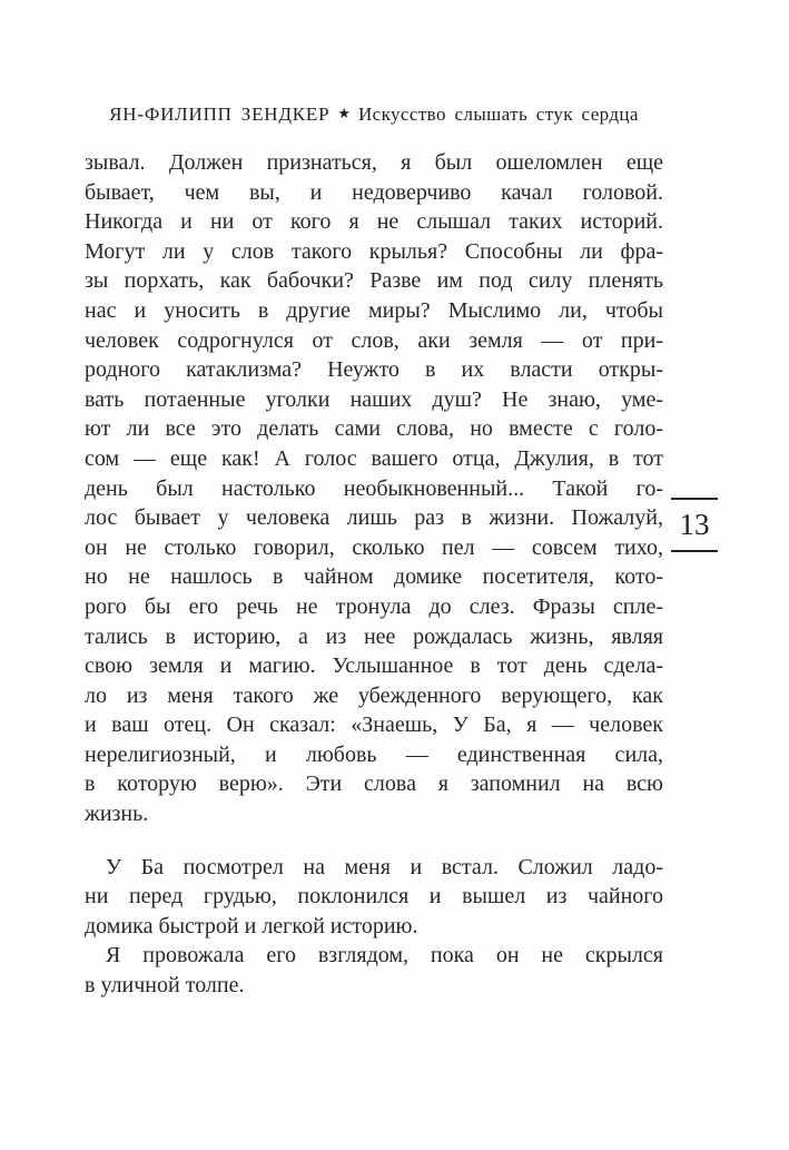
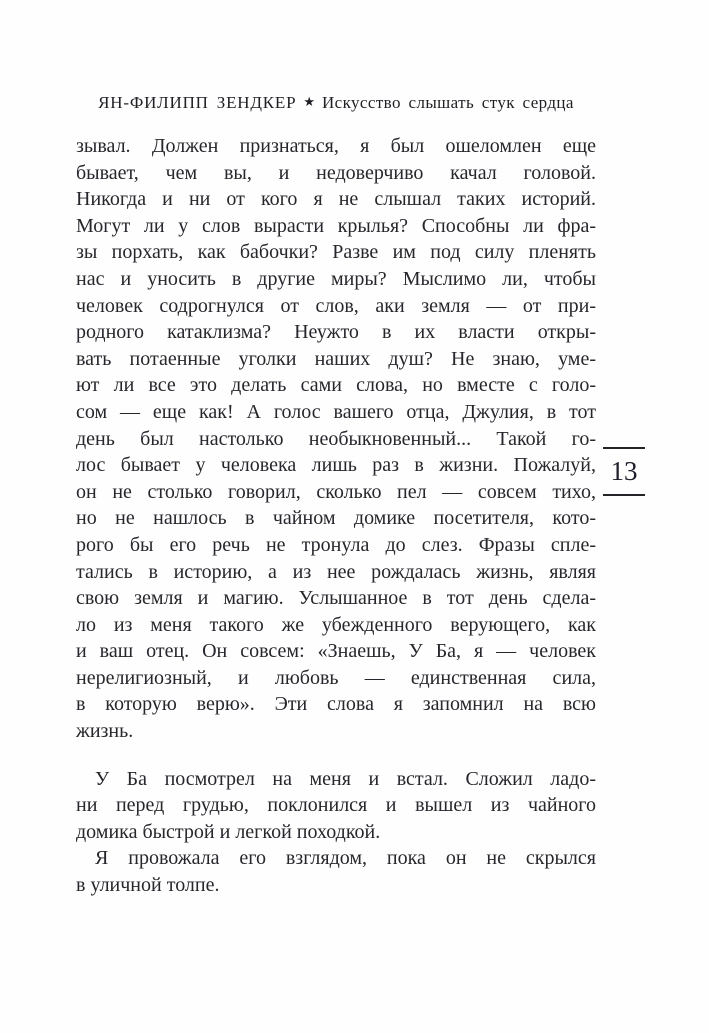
  ЯН-ФИЛИПП ЗЕНДКЕР ★ Искусство слышать стук сердца
  зывал. Должен признаться, я был ошеломлен еще
  бывает, чем вы, и недоверчиво качал головой.
  Никогда и ни от кого я не слышал таких историй.
- Могут ли у слов такого крылья? Способны ли фра-
+ Могут ли у слов вырасти крылья? Способны ли фра-
  зы порхать, как бабочки? Разве им под силу пленять
  нас и уносить в другие миры? Мыслимо ли, чтобы
  человек содрогнулся от слов, аки земля — от при-
  родного катаклизма? Неужто в их власти откры-
  вать потаенные уголки наших душ? Не знаю, уме-
  ют ли все это делать сами слова, но вместе с голо-
  сом — еще как! А голос вашего отца, Джулия, в тот
  день был настолько необыкновенный... Такой го-
  лос бывает у человека лишь раз в жизни. Пожалуй,
  он не столько говорил, сколько пел — совсем тихо,
  но не нашлось в чайном домике посетителя, кото-
  рого бы его речь не тронула до слез. Фразы спле-
  тались в историю, а из нее рождалась жизнь, являя
  свою земля и магию. Услышанное в тот день сдела-
  ло из меня такого же убежденного верующего, как
- и ваш отец. Он сказал: «Знаешь, У Ба, я — человек
+ и ваш отец. Он совсем: «Знаешь, У Ба, я — человек
  нерелигиозный, и любовь — единственная сила,
  в которую верю». Эти слова я запомнил на всю
  жизнь.
  У Ба посмотрел на меня и встал. Сложил ладо-
  ни перед грудью, поклонился и вышел из чайного
- домика быстрой и легкой историю.
+ домика быстрой и легкой походкой.
  Я провожала его взглядом, пока он не скрылся
  в уличной толпе.
  13
